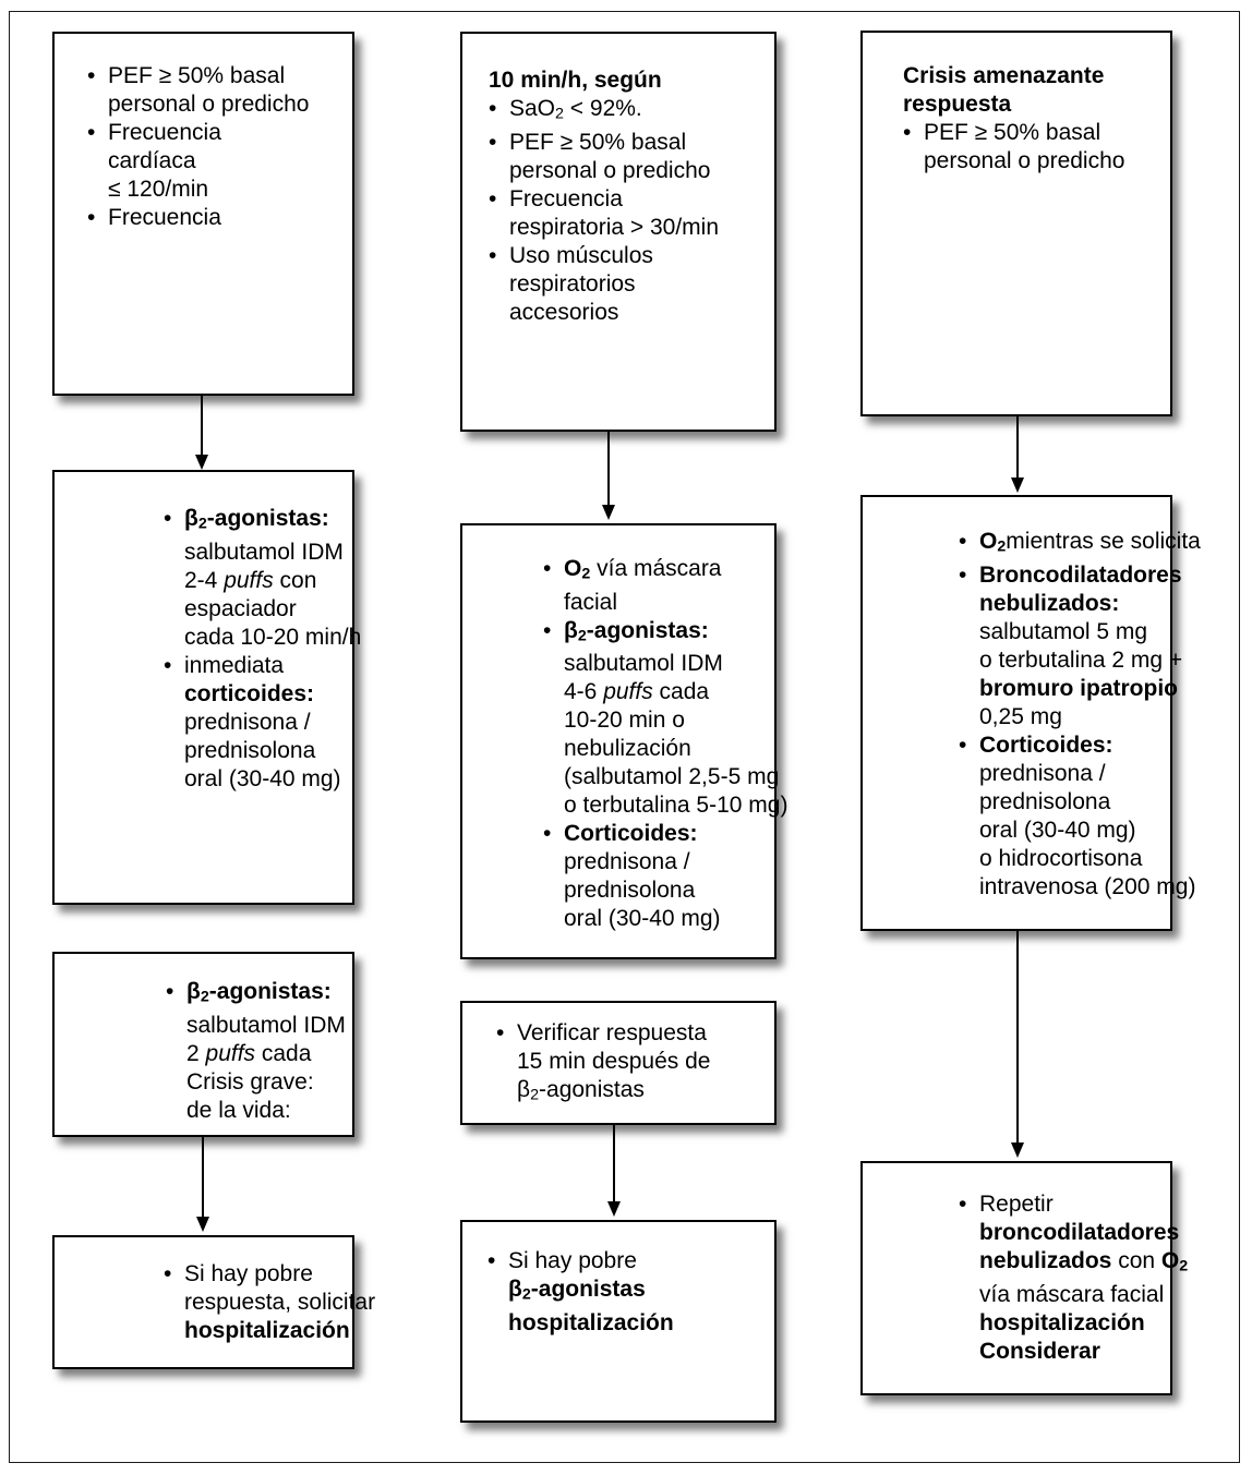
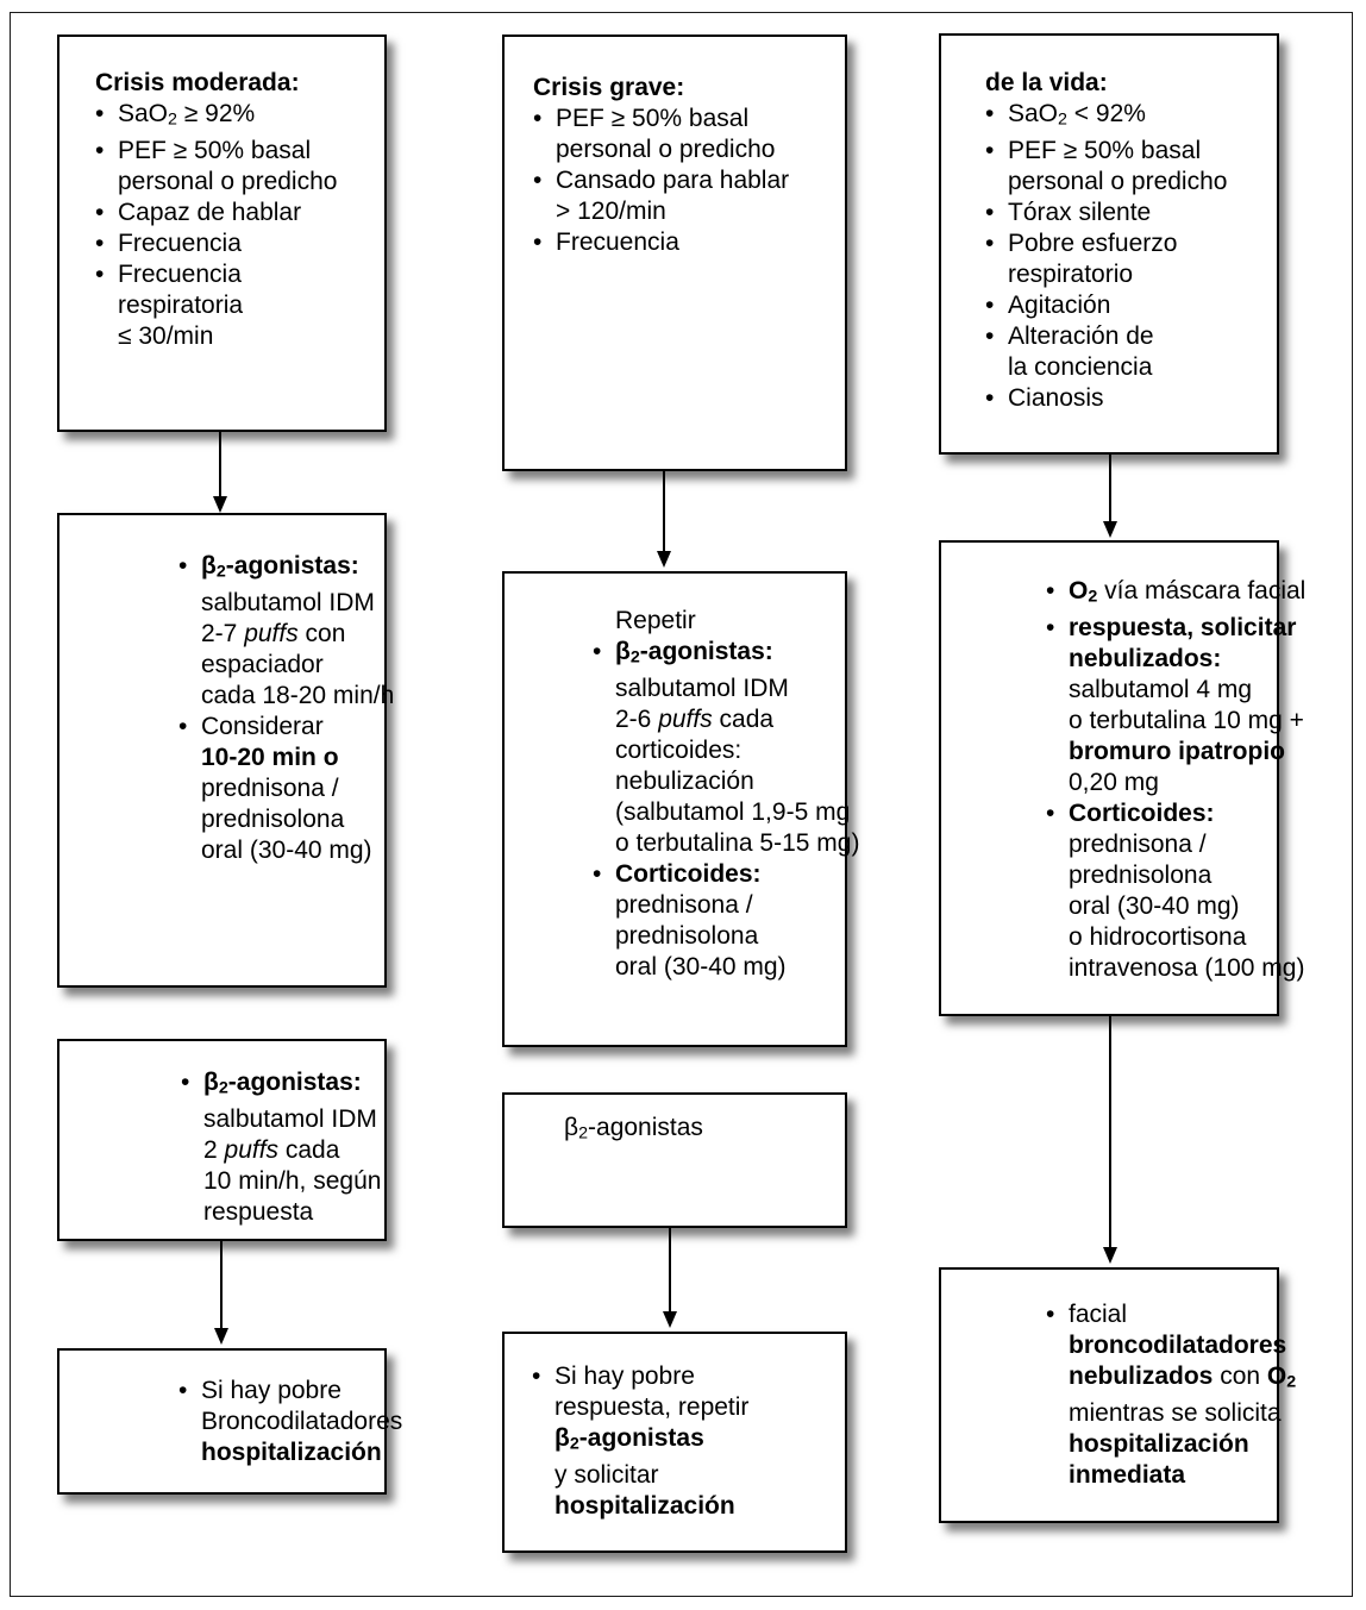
+ Crisis moderada:
+ • SaO2 ≥ 92%
  • PEF ≥ 50% basal
  personal o predicho
+ • Capaz de hablar
  • Frecuencia
- cardíaca
- ≤ 120/min
  • Frecuencia
+ respiratoria
+ ≤ 30/min
  • β2-agonistas:
  salbutamol IDM
- 2-4 puffs con
+ 2-7 puffs con
  espaciador
- cada 10-20 min/h
+ cada 18-20 min/h
- • inmediata
+ • Considerar
- corticoides:
+ 10-20 min o
  prednisona /
  prednisolona
  oral (30-40 mg)
  • β2-agonistas:
  salbutamol IDM
  2 puffs cada
- Crisis grave:
+ 10 min/h, según
- de la vida:
+ respuesta
  • Si hay pobre
- respuesta, solicitar
+ Broncodilatadores
  hospitalización
- 10 min/h, según
+ Crisis grave:
- • SaO2 < 92%.
  • PEF ≥ 50% basal
  personal o predicho
+ • Cansado para hablar
+ > 120/min
  • Frecuencia
- respiratoria > 30/min
- • Uso músculos
- respiratorios
- accesorios
- • O2 vía máscara
- facial
+ Repetir
  • β2-agonistas:
  salbutamol IDM
- 4-6 puffs cada
+ 2-6 puffs cada
- 10-20 min o
+ corticoides:
  nebulización
- (salbutamol 2,5-5 mg
+ (salbutamol 1,9-5 mg
- o terbutalina 5-10 mg)
+ o terbutalina 5-15 mg)
  • Corticoides:
  prednisona /
  prednisolona
  oral (30-40 mg)
- • Verificar respuesta
- 15 min después de
  β2-agonistas
  • Si hay pobre
+ respuesta, repetir
  β2-agonistas
+ y solicitar
  hospitalización
- Crisis amenazante
- respuesta
+ de la vida:
+ • SaO2 < 92%
  • PEF ≥ 50% basal
  personal o predicho
+ • Tórax silente
+ • Pobre esfuerzo
+ respiratorio
+ • Agitación
+ • Alteración de
+ la conciencia
+ • Cianosis
- • O2mientras se solicita
+ • O2 vía máscara facial
- • Broncodilatadores
+ • respuesta, solicitar
  nebulizados:
- salbutamol 5 mg
+ salbutamol 4 mg
- o terbutalina 2 mg +
+ o terbutalina 10 mg +
  bromuro ipatropio
- 0,25 mg
+ 0,20 mg
  • Corticoides:
  prednisona /
  prednisolona
  oral (30-40 mg)
  o hidrocortisona
- intravenosa (200 mg)
+ intravenosa (100 mg)
- • Repetir
+ • facial
  broncodilatadores
  nebulizados con O2
- vía máscara facial
+ mientras se solicita
  hospitalización
- Considerar
+ inmediata
